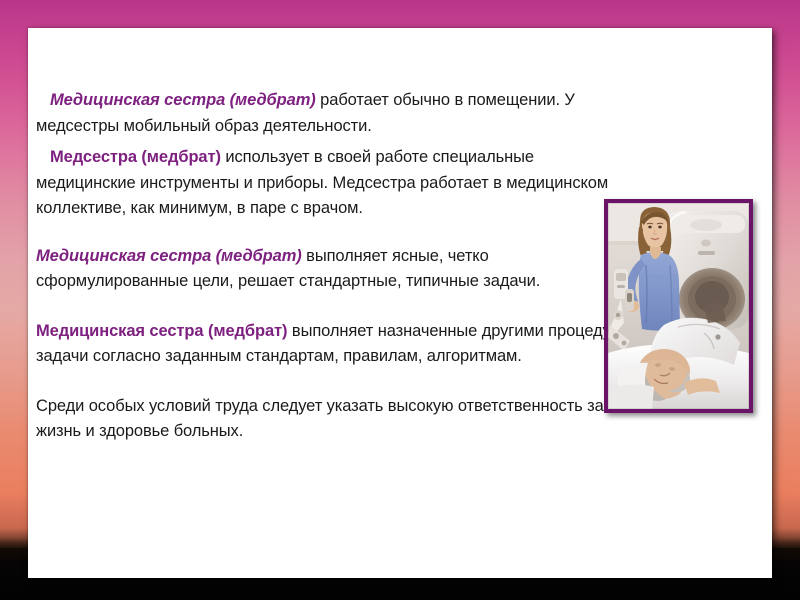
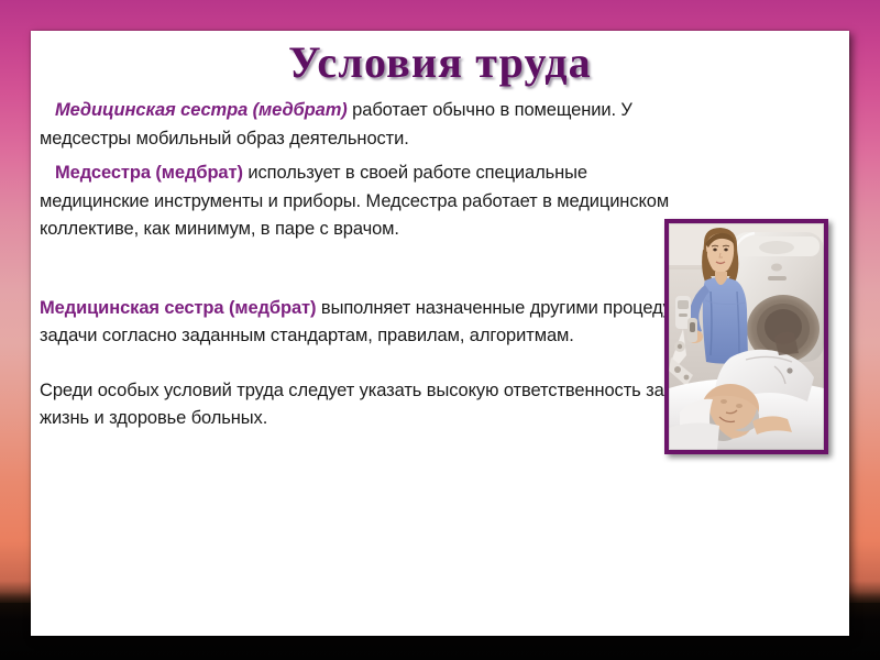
+ Условия труда
  Медицинская сестра (медбрат) работает обычно в помещении. У медсестры мобильный образ деятельности.
  Медсестра (медбрат) использует в своей работе специальные медицинские инструменты и приборы. Медсестра работает в медицинском коллективе, как минимум, в паре с врачом.
- Медицинская сестра (медбрат) выполняет ясные, четко сформулированные цели, решает стандартные, типичные задачи.
  Медицинская сестра (медбрат) выполняет назначенные другими процед задачи согласно заданным стандартам, правилам, алгоритмам.
  Среди особых условий труда следует указать высокую ответственность за жизнь и здоровье больных.
